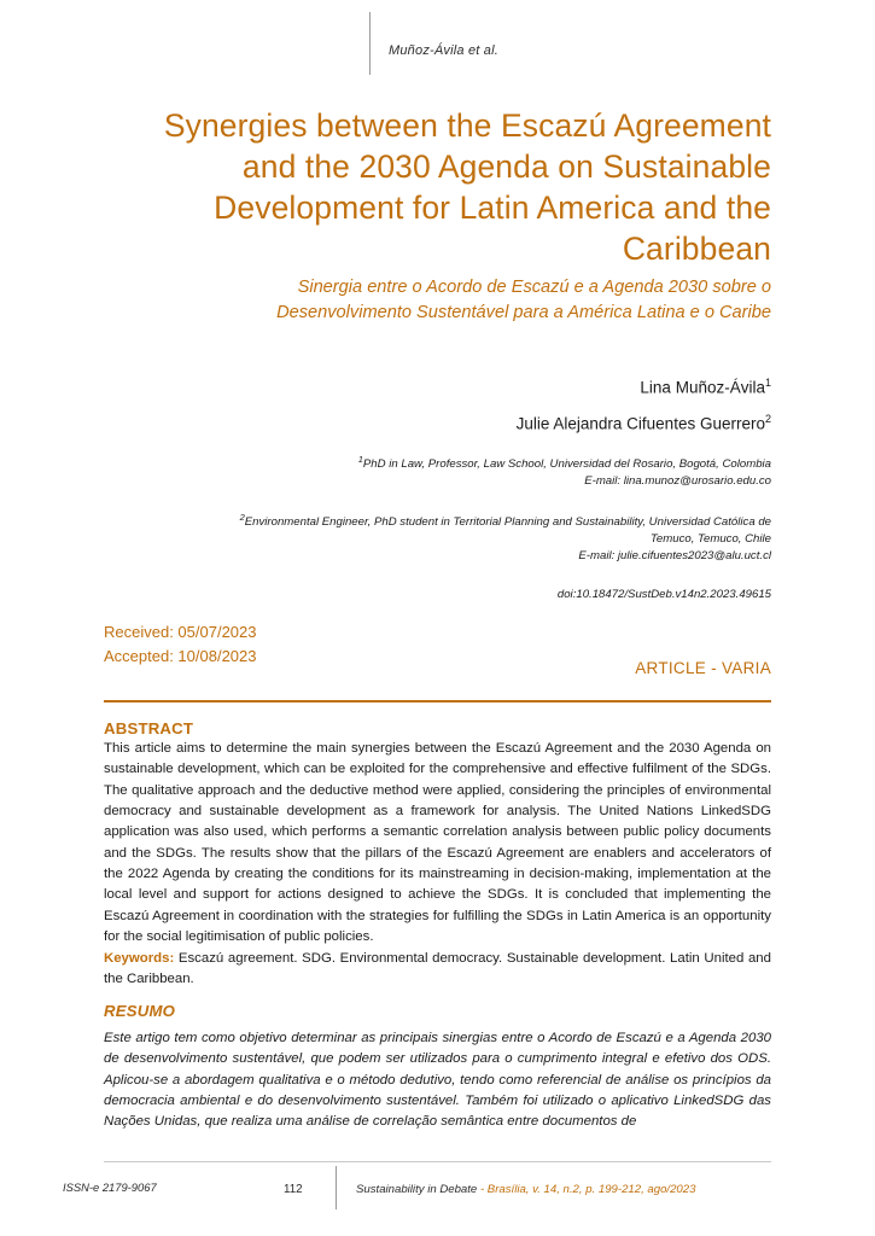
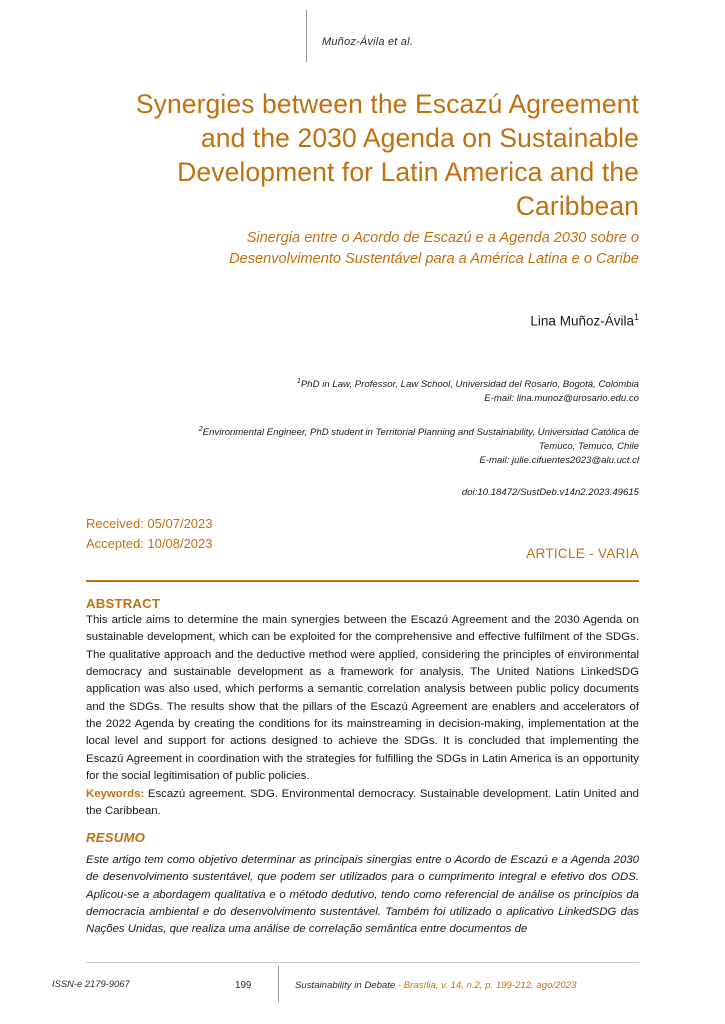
  Muñoz-Ávila et al.
  Synergies between the Escazú Agreement and the 2030 Agenda on Sustainable Development for Latin America and the Caribbean
  Sinergia entre o Acordo de Escazú e a Agenda 2030 sobre o Desenvolvimento Sustentável para a América Latina e o Caribe
  Lina Muñoz-Ávila1
- Julie Alejandra Cifuentes Guerrero2
  1PhD in Law, Professor, Law School, Universidad del Rosario, Bogotá, Colombia
  E-mail: lina.munoz@urosario.edu.co
  2Environmental Engineer, PhD student in Territorial Planning and Sustainability, Universidad Católica de Temuco, Temuco, Chile
  E-mail: julie.cifuentes2023@alu.uct.cl
  doi:10.18472/SustDeb.v14n2.2023.49615
  Received: 05/07/2023
  Accepted: 10/08/2023
  ARTICLE - VARIA
  ABSTRACT
  This article aims to determine the main synergies between the Escazú Agreement and the 2030 Agenda on sustainable development, which can be exploited for the comprehensive and effective fulfilment of the SDGs. The qualitative approach and the deductive method were applied, considering the principles of environmental democracy and sustainable development as a framework for analysis. The United Nations LinkedSDG application was also used, which performs a semantic correlation analysis between public policy documents and the SDGs. The results show that the pillars of the Escazú Agreement are enablers and accelerators of the 2022 Agenda by creating the conditions for its mainstreaming in decision-making, implementation at the local level and support for actions designed to achieve the SDGs. It is concluded that implementing the Escazú Agreement in coordination with the strategies for fulfilling the SDGs in Latin America is an opportunity for the social legitimisation of public policies.
  Keywords: Escazú agreement. SDG. Environmental democracy. Sustainable development. Latin United and the Caribbean.
  RESUMO
  Este artigo tem como objetivo determinar as principais sinergias entre o Acordo de Escazú e a Agenda 2030 de desenvolvimento sustentável, que podem ser utilizados para o cumprimento integral e efetivo dos ODS. Aplicou-se a abordagem qualitativa e o método dedutivo, tendo como referencial de análise os princípios da democracia ambiental e do desenvolvimento sustentável. Também foi utilizado o aplicativo LinkedSDG das Nações Unidas, que realiza uma análise de correlação semântica entre documentos de
  ISSN-e 2179-9067
- 112
+ 199
  Sustainability in Debate - Brasília, v. 14, n.2, p. 199-212, ago/2023
